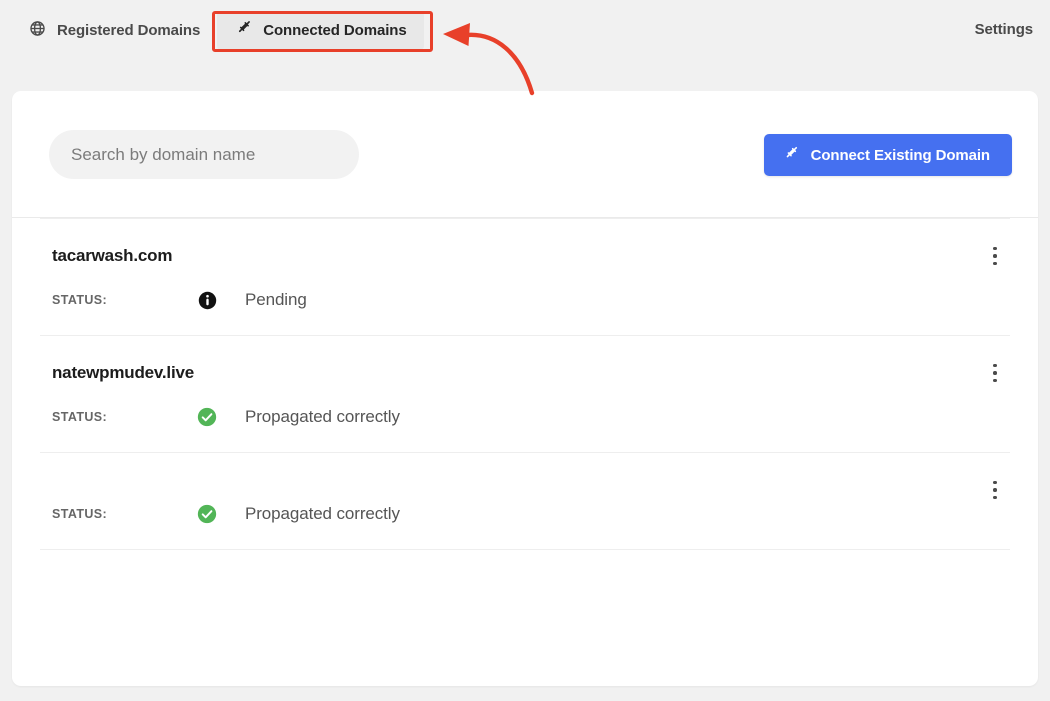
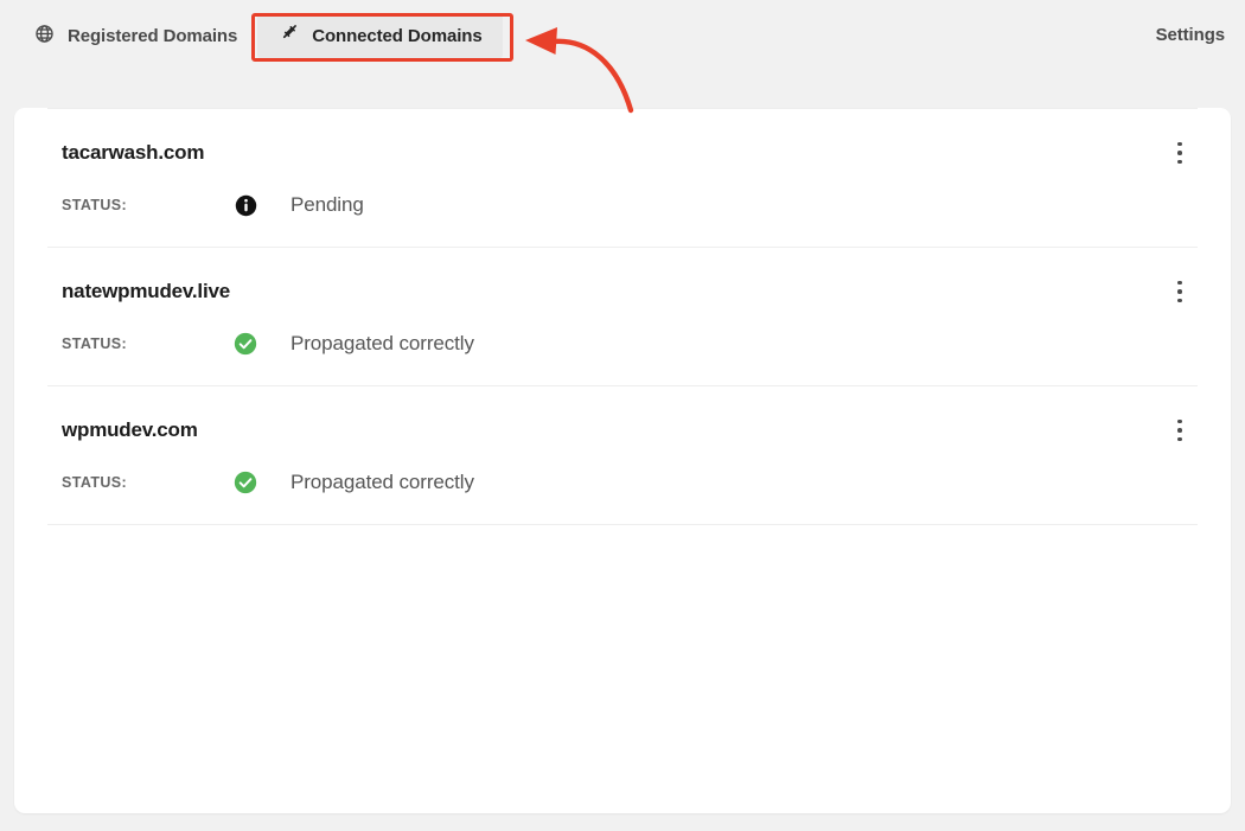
  Registered Domains
  Connected Domains
  Settings
- Search by domain name
- Connect Existing Domain
  tacarwash.com
  STATUS:
  Pending
  natewpmudev.live
  STATUS:
  Propagated correctly
+ wpmudev.com
  STATUS:
  Propagated correctly
